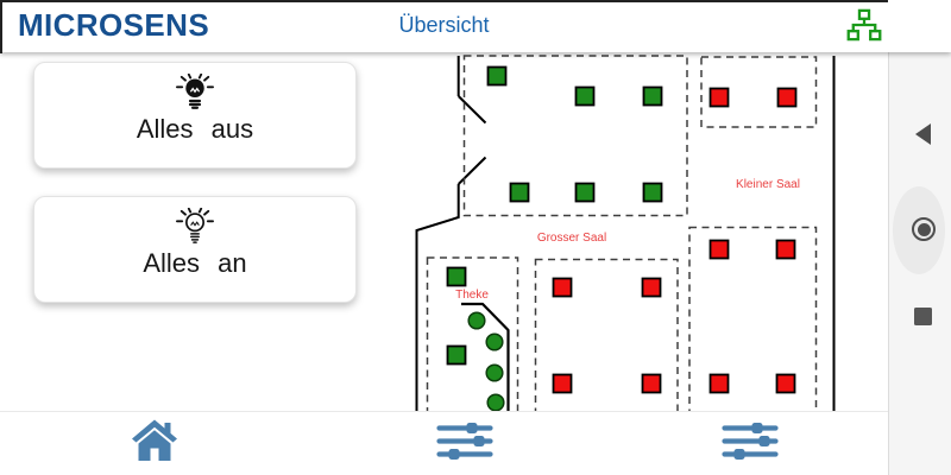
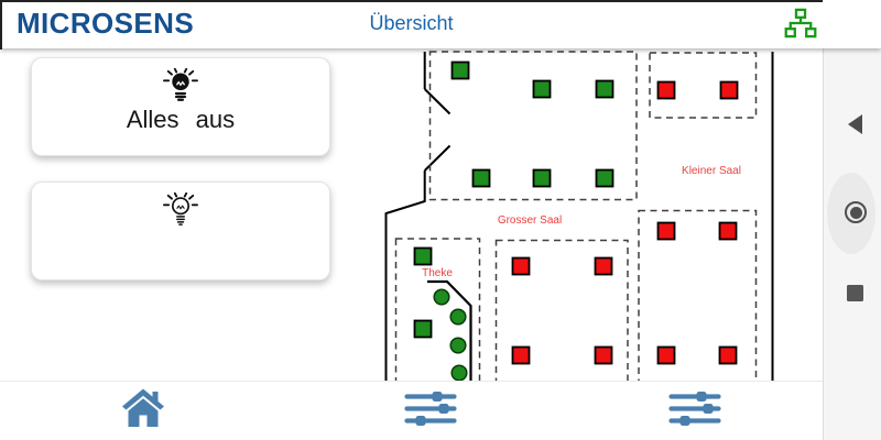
  MICROSENS
  Übersicht
  Alles aus
- Alles an
  Grosser Saal
  Kleiner Saal
  Theke
